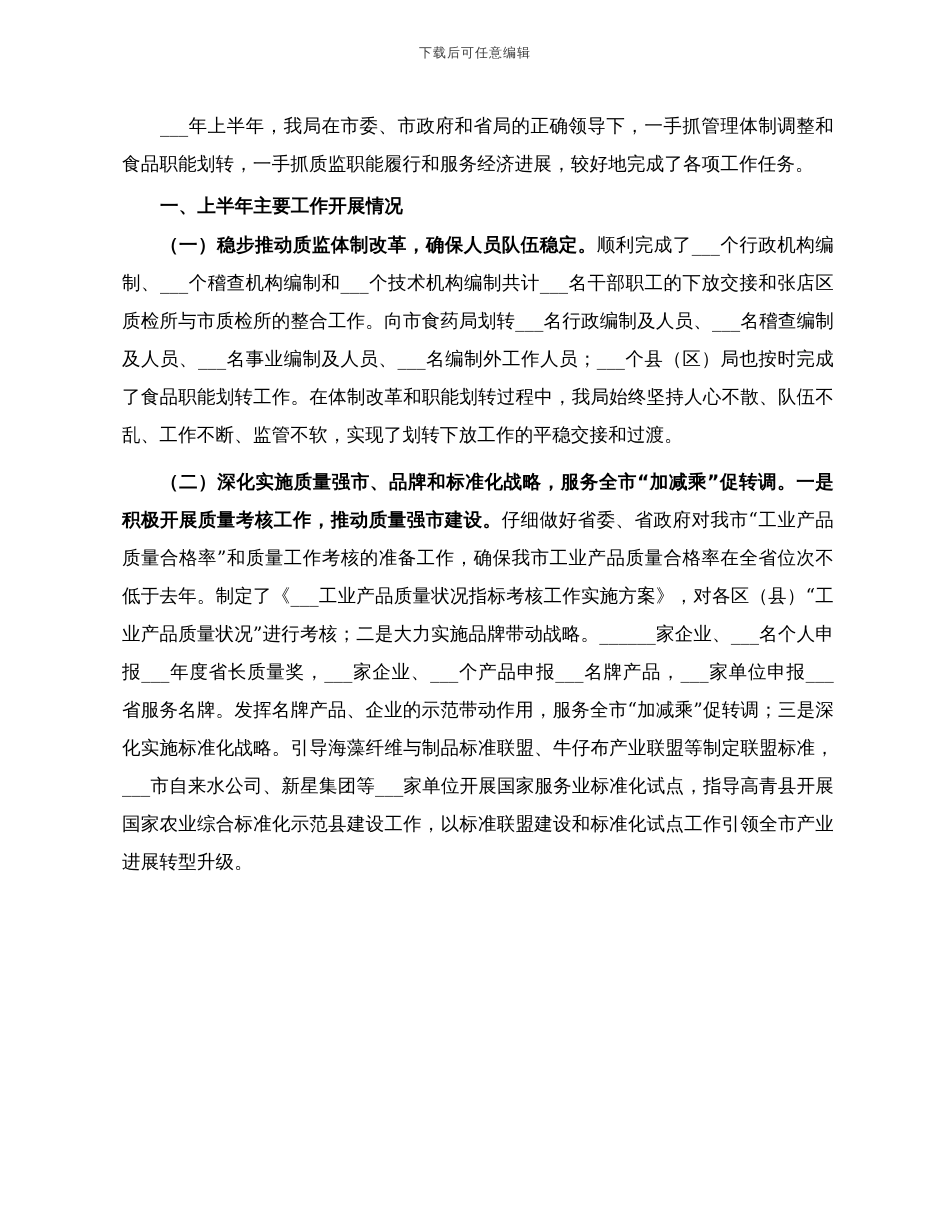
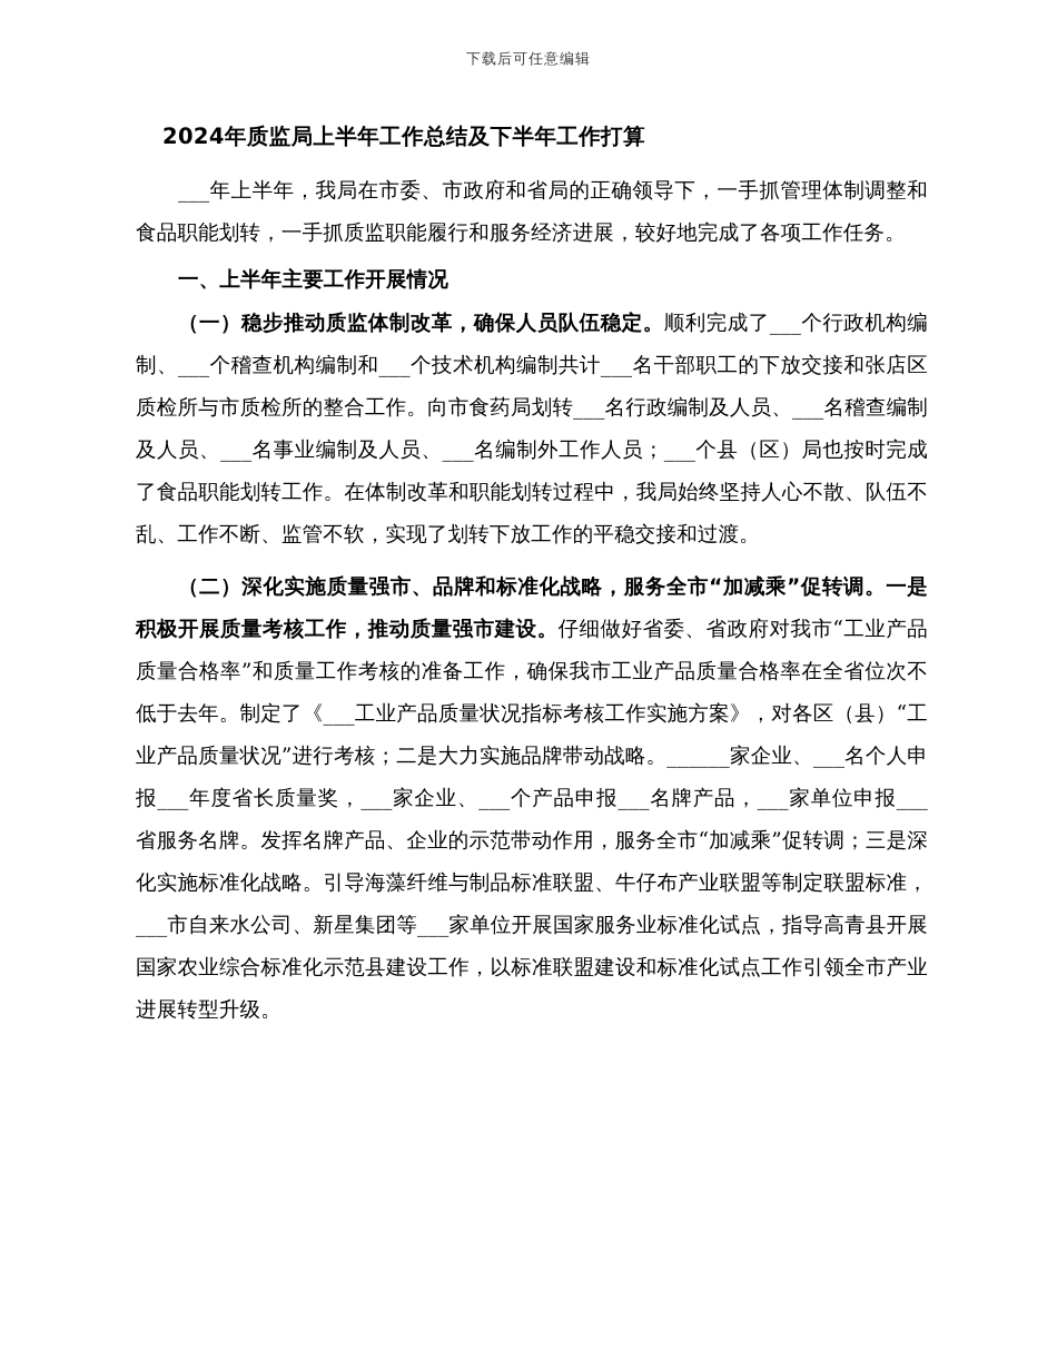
  下载后可任意编辑
+ 2024年质监局上半年工作总结及下半年工作打算
  ___年上半年，我局在市委、市政府和省局的正确领导下，一手抓管理体制调整和食品职能划转，一手抓质监职能履行和服务经济进展，较好地完成了各项工作任务。
  一、上半年主要工作开展情况
  （一）稳步推动质监体制改革，确保人员队伍稳定。顺利完成了___个行政机构编制、___个稽查机构编制和___个技术机构编制共计___名干部职工的下放交接和张店区质检所与市质检所的整合工作。向市食药局划转___名行政编制及人员、___名稽查编制及人员、___名事业编制及人员、___名编制外工作人员；___个县（区）局也按时完成了食品职能划转工作。在体制改革和职能划转过程中，我局始终坚持人心不散、队伍不乱、工作不断、监管不软，实现了划转下放工作的平稳交接和过渡。
  （二）深化实施质量强市、品牌和标准化战略，服务全市“加减乘”促转调。一是积极开展质量考核工作，推动质量强市建设。仔细做好省委、省政府对我市“工业产品质量合格率”和质量工作考核的准备工作，确保我市工业产品质量合格率在全省位次不低于去年。制定了《___工业产品质量状况指标考核工作实施方案》，对各区（县）“工业产品质量状况”进行考核；二是大力实施品牌带动战略。______家企业、___名个人申报___年度省长质量奖，___家企业、___个产品申报___名牌产品，___家单位申报___省服务名牌。发挥名牌产品、企业的示范带动作用，服务全市“加减乘”促转调；三是深化实施标准化战略。引导海藻纤维与制品标准联盟、牛仔布产业联盟等制定联盟标准，___市自来水公司、新星集团等___家单位开展国家服务业标准化试点，指导高青县开展国家农业综合标准化示范县建设工作，以标准联盟建设和标准化试点工作引领全市产业进展转型升级。
